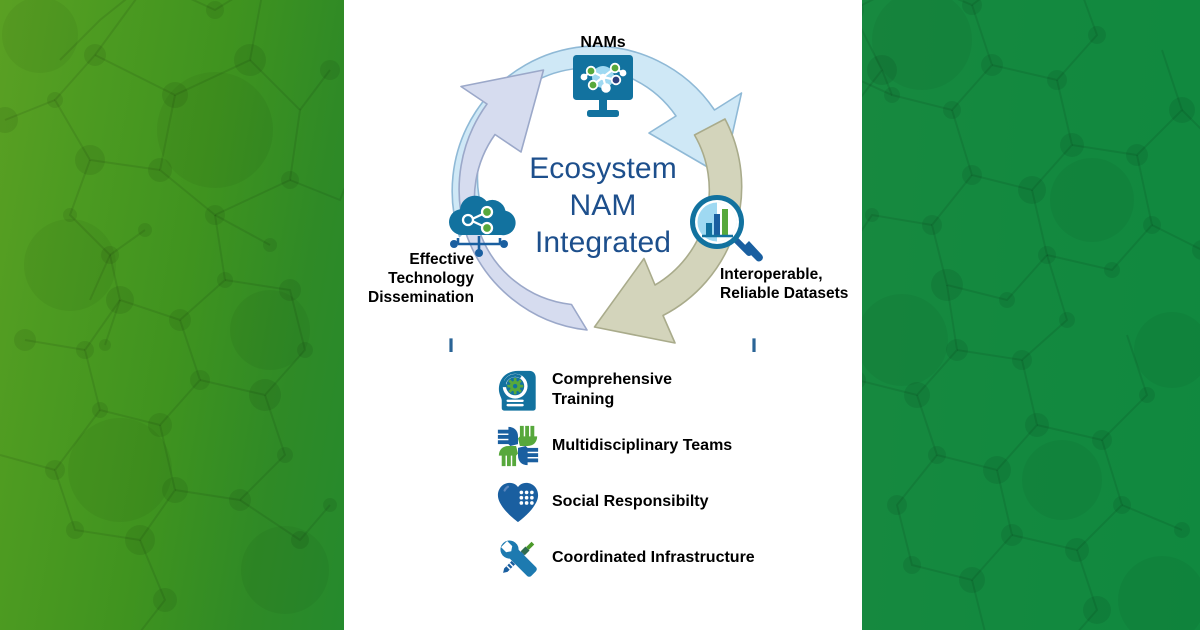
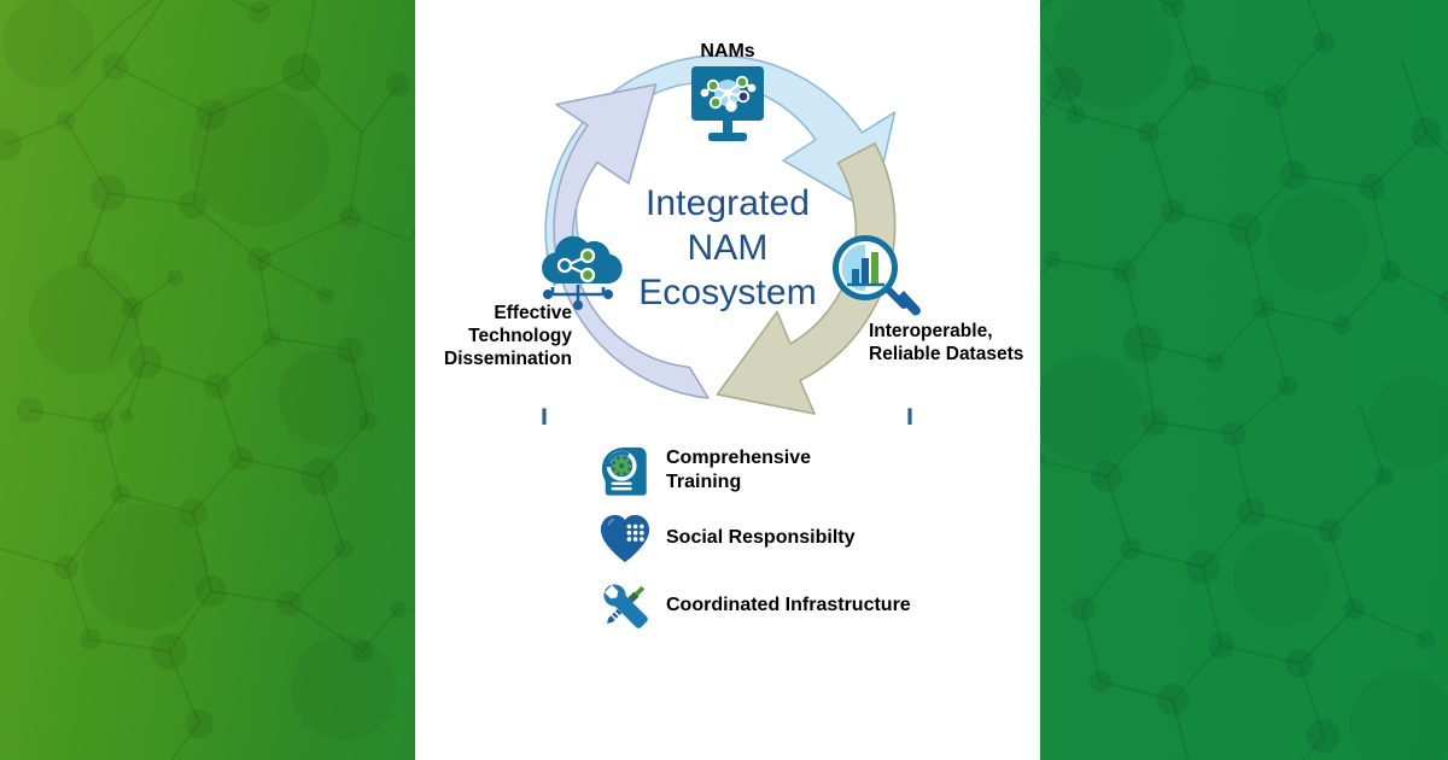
- Ecosystem
+ Integrated
  NAM
- Integrated
+ Ecosystem
  NAMs
  Effective
  Technology
  Dissemination
  Interoperable,
  Reliable Datasets
  Comprehensive
  Training
- Multidisciplinary Teams
  Social Responsibilty
  Coordinated Infrastructure
